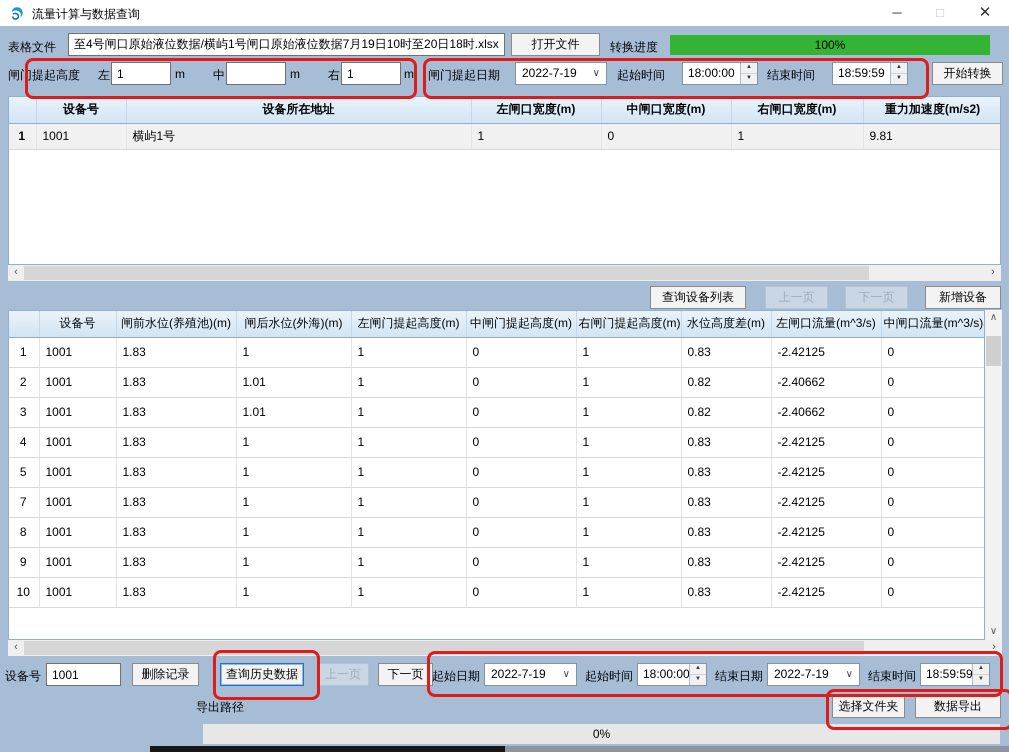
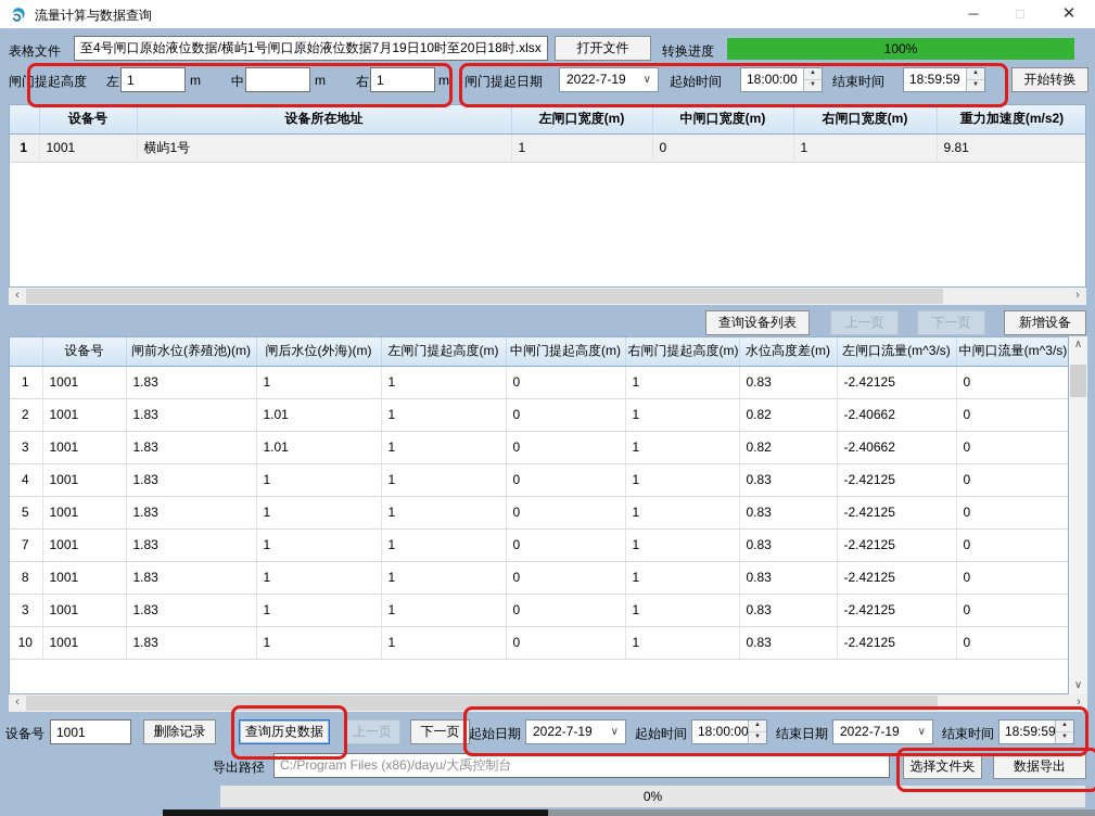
  流量计算与数据查询
  ─
  □
  ✕
  表格文件
  至4号闸口原始液位数据/横屿1号闸口原始液位数据7月19日10时至20日18时.xlsx
  打开文件
  转换进度
  100%
  闸门提起高度
  左
  1
  m
  中
  m
  右
  1
  m
  闸门提起日期
  2022-7-19
  ∨
  起始时间
  18:00:00
  结束时间
  18:59:59
  开始转换
  	设备号	设备所在地址	左闸口宽度(m)	中闸口宽度(m)	右闸口宽度(m)	重力加速度(m/s2)
  1	1001	横屿1号	1	0	1	9.81
  ‹
  ›
  查询设备列表
  上一页
  下一页
  新增设备
  	设备号	闸前水位(养殖池)(m)	闸后水位(外海)(m)	左闸门提起高度(m)	中闸门提起高度(m)	右闸门提起高度(m)	水位高度差(m)	左闸口流量(m^3/s)	中闸口流量(m^3/s)
  1	1001	1.83	1	1	0	1	0.83	-2.42125	0
  2	1001	1.83	1.01	1	0	1	0.82	-2.40662	0
  3	1001	1.83	1.01	1	0	1	0.82	-2.40662	0
  4	1001	1.83	1	1	0	1	0.83	-2.42125	0
  5	1001	1.83	1	1	0	1	0.83	-2.42125	0
  7	1001	1.83	1	1	0	1	0.83	-2.42125	0
  8	1001	1.83	1	1	0	1	0.83	-2.42125	0
- 9	1001	1.83	1	1	0	1	0.83	-2.42125	0
+ 3	1001	1.83	1	1	0	1	0.83	-2.42125	0
  10	1001	1.83	1	1	0	1	0.83	-2.42125	0
  ∧
  ∨
  ‹
  ›
  设备号
  1001
  删除记录
  查询历史数据
  上一页
  下一页
  起始日期
  2022-7-19
  ∨
  起始时间
  18:00:00
  结束日期
  2022-7-19
  ∨
  结束时间
  18:59:59
  导出路径
+ C:/Program Files (x86)/dayu/大禹控制台
  选择文件夹
  数据导出
  0%
